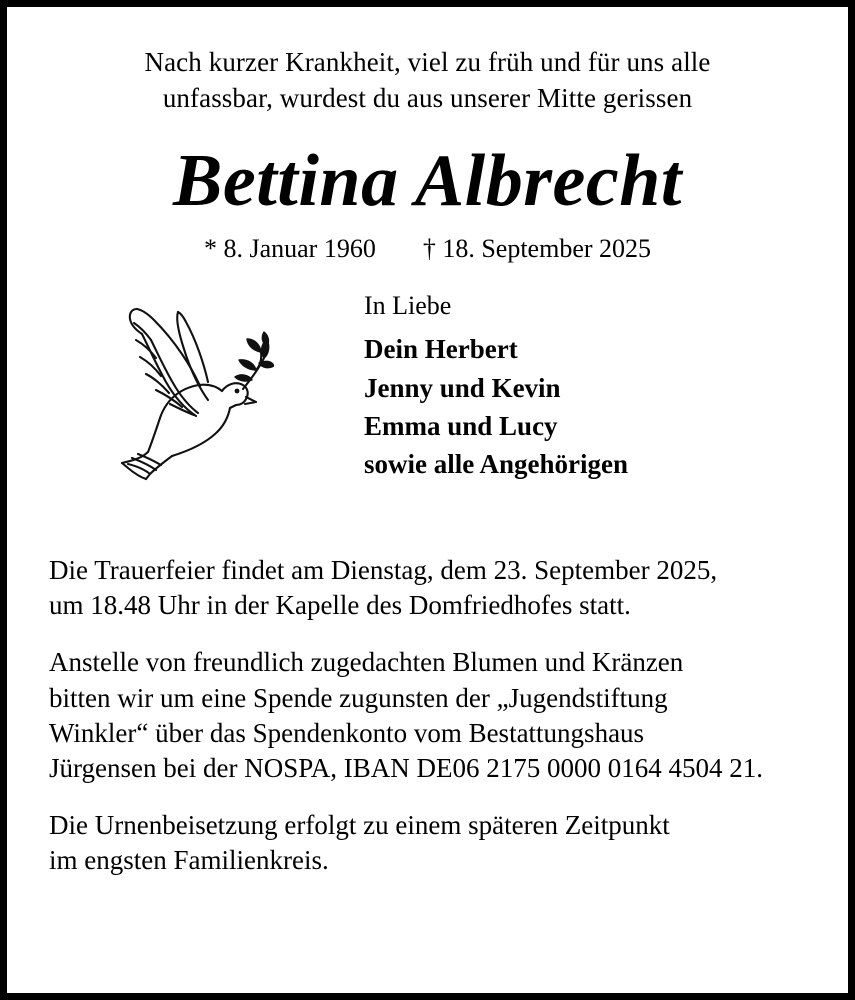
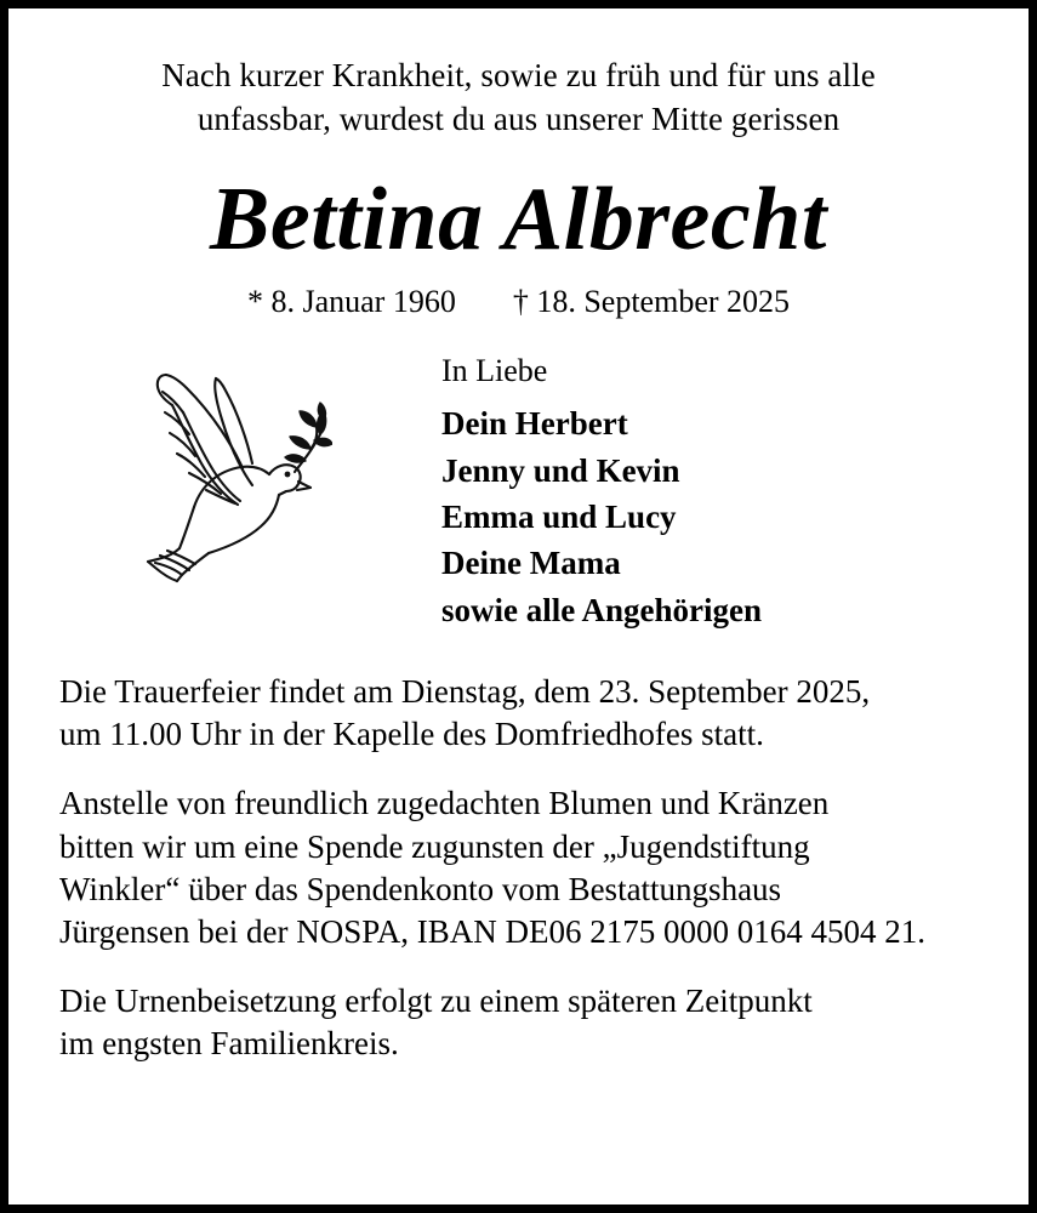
- Nach kurzer Krankheit, viel zu früh und für uns alle
+ Nach kurzer Krankheit, sowie zu früh und für uns alle
  unfassbar, wurdest du aus unserer Mitte gerissen
  Bettina Albrecht
  * 8. Januar 1960 † 18. September 2025
  In Liebe
  Dein Herbert
  Jenny und Kevin
  Emma und Lucy
+ Deine Mama
  sowie alle Angehörigen
  Die Trauerfeier findet am Dienstag, dem 23. September 2025,
- um 18.48 Uhr in der Kapelle des Domfriedhofes statt.
+ um 11.00 Uhr in der Kapelle des Domfriedhofes statt.
  Anstelle von freundlich zugedachten Blumen und Kränzen
  bitten wir um eine Spende zugunsten der „Jugendstiftung
  Winkler“ über das Spendenkonto vom Bestattungshaus
  Jürgensen bei der NOSPA, IBAN DE06 2175 0000 0164 4504 21.
  Die Urnenbeisetzung erfolgt zu einem späteren Zeitpunkt
  im engsten Familienkreis.
